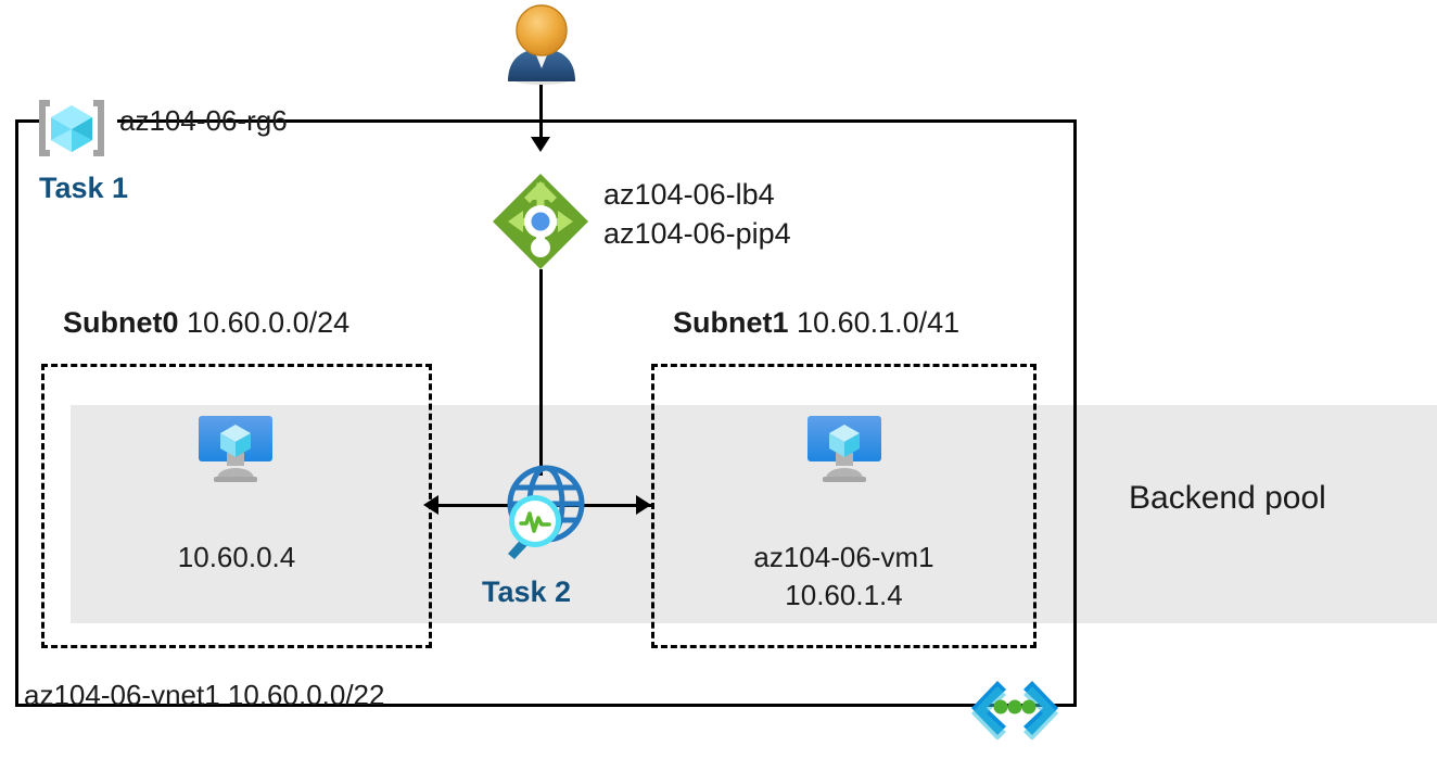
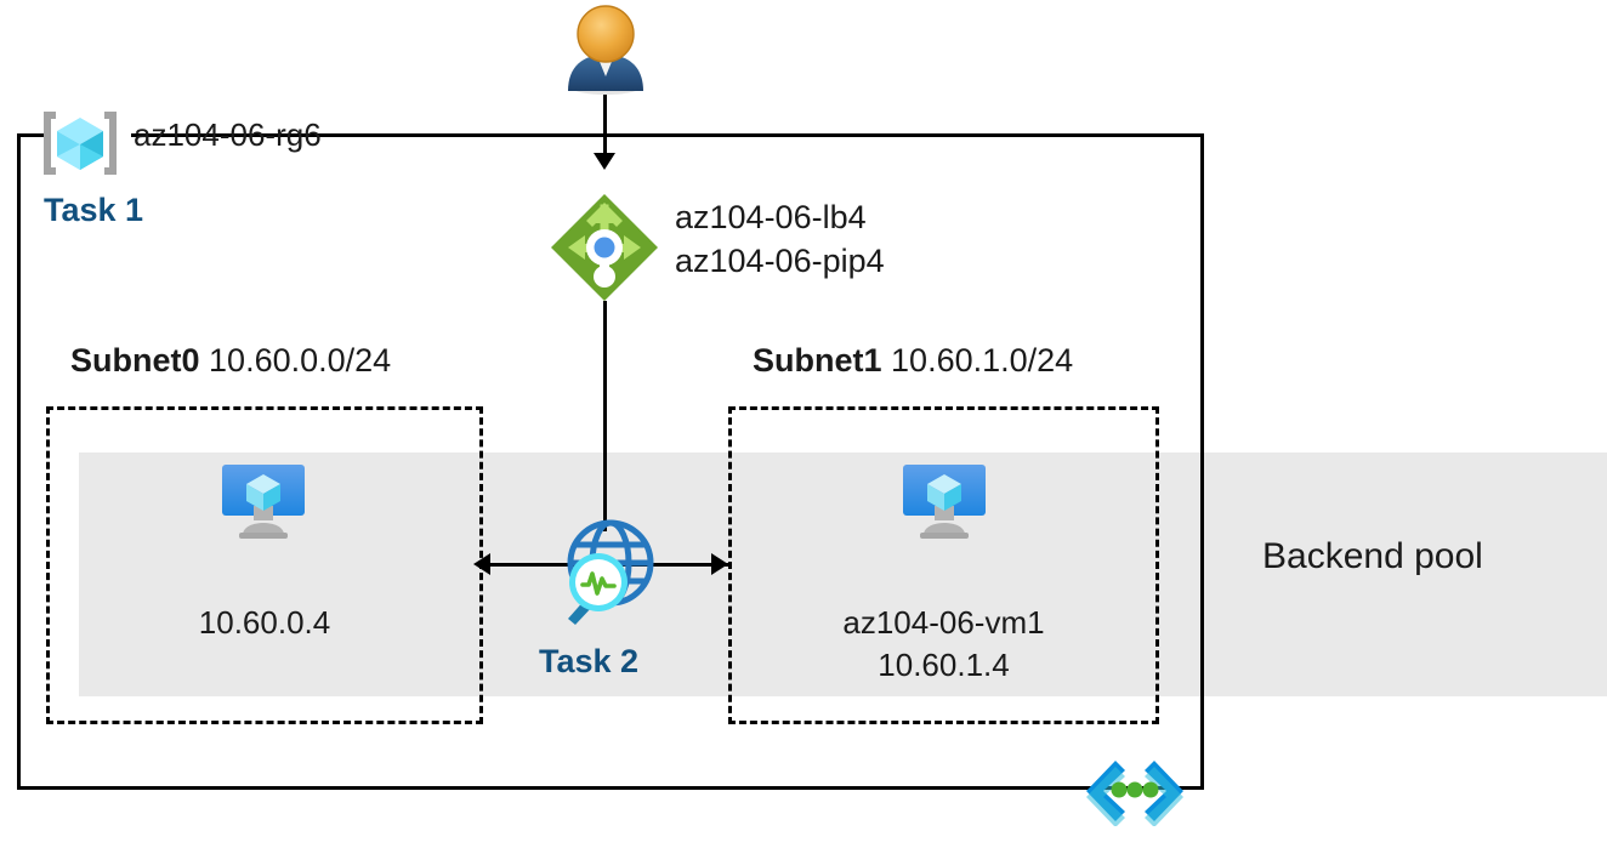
  Backend pool
  az104-06-rg6
  Task 1
  az104-06-lb4
  az104-06-pip4
  Subnet0 10.60.0.0/24
  10.60.0.4
- Subnet1 10.60.1.0/41
+ Subnet1 10.60.1.0/24
  az104-06-vm1
  10.60.1.4
  Task 2
- az104-06-vnet1 10.60.0.0/22
